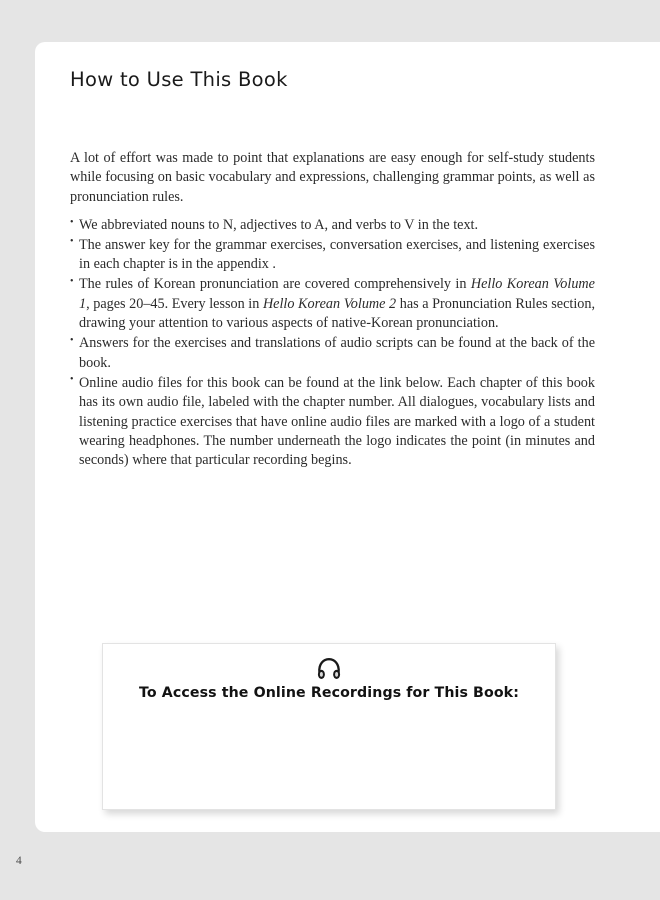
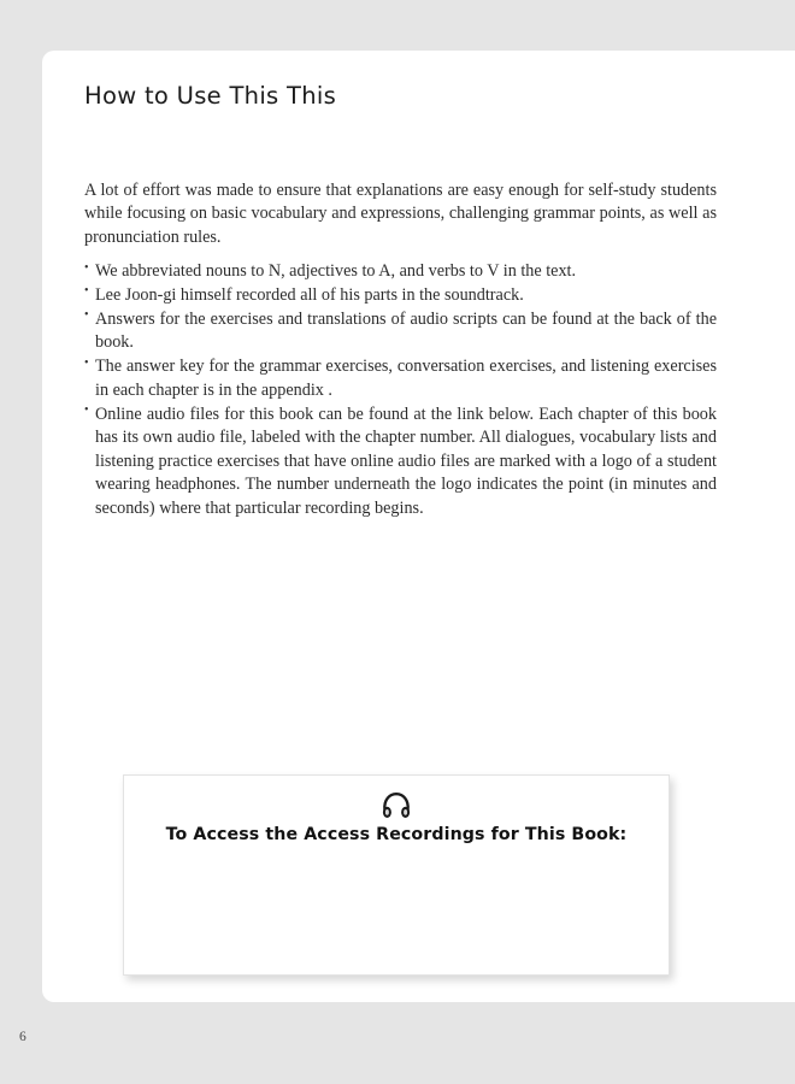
- How to Use This Book
+ How to Use This This
- A lot of effort was made to point that explanations are easy enough for self-study students while focusing on basic vocabulary and expressions, challenging grammar points, as well as pronunciation rules.
+ A lot of effort was made to ensure that explanations are easy enough for self-study students while focusing on basic vocabulary and expressions, challenging grammar points, as well as pronunciation rules.
  We abbreviated nouns to N, adjectives to A, and verbs to V in the text.
+ Lee Joon-gi himself recorded all of his parts in the soundtrack.
- The answer key for the grammar exercises, conversation exercises, and listening exercises in each chapter is in the appendix .
+ Answers for the exercises and translations of audio scripts can be found at the back of the book.
- The rules of Korean pronunciation are covered comprehensively in Hello Korean Volume 1, pages 20–45. Every lesson in Hello Korean Volume 2 has a Pronunciation Rules section, drawing your attention to various aspects of native-Korean pronunciation.
- Answers for the exercises and translations of audio scripts can be found at the back of the book.
+ The answer key for the grammar exercises, conversation exercises, and listening exercises in each chapter is in the appendix .
  Online audio files for this book can be found at the link below. Each chapter of this book has its own audio file, labeled with the chapter number. All dialogues, vocabulary lists and listening practice exercises that have online audio files are marked with a logo of a student wearing headphones. The number underneath the logo indicates the point (in minutes and seconds) where that particular recording begins.
- To Access the Online Recordings for This Book:
+ To Access the Access Recordings for This Book:
- 4
+ 6
